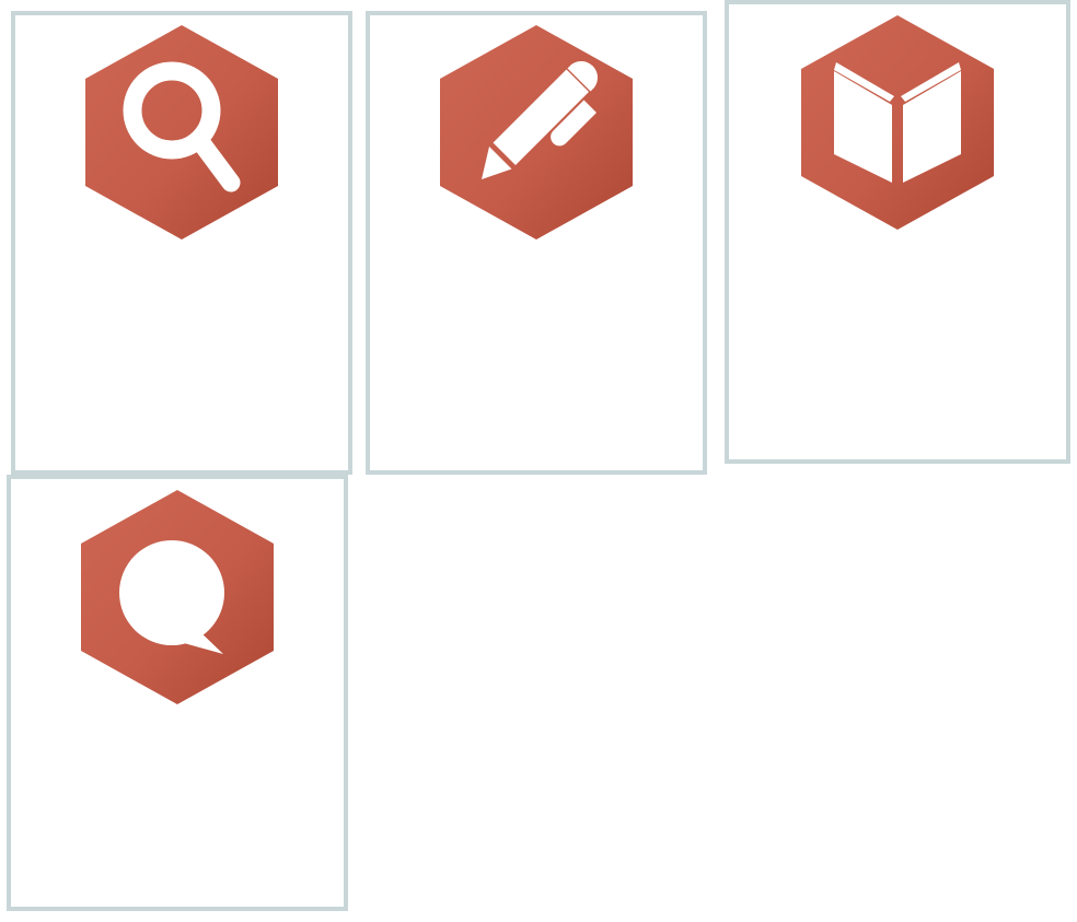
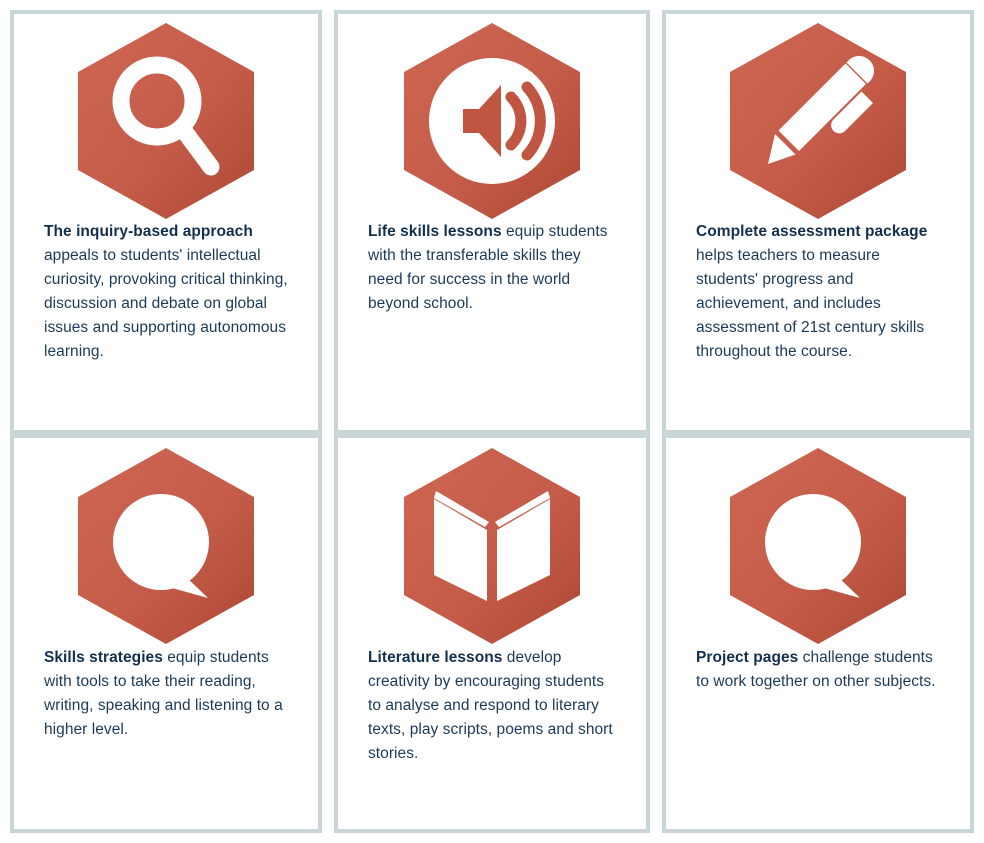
+ The inquiry-based approach appeals to students' intellectual curiosity, provoking critical thinking, discussion and debate on global issues and supporting autonomous learning.
+ Life skills lessons equip students with the transferable skills they need for success in the world beyond school.
+ Complete assessment package helps teachers to measure students' progress and achievement, and includes assessment of 21st century skills throughout the course.
+ Skills strategies equip students with tools to take their reading, writing, speaking and listening to a higher level.
+ Literature lessons develop creativity by encouraging students to analyse and respond to literary texts, play scripts, poems and short stories.
+ Project pages challenge students to work together on other subjects.
